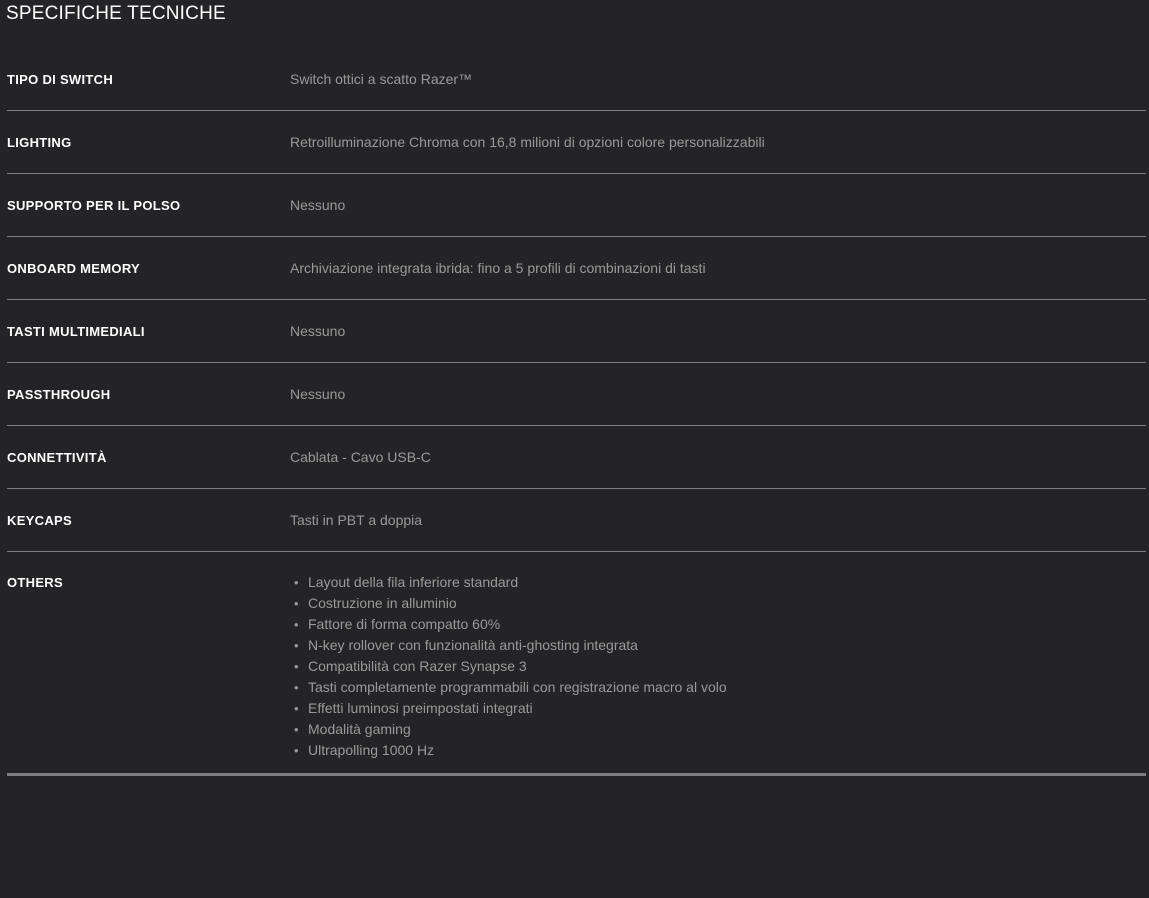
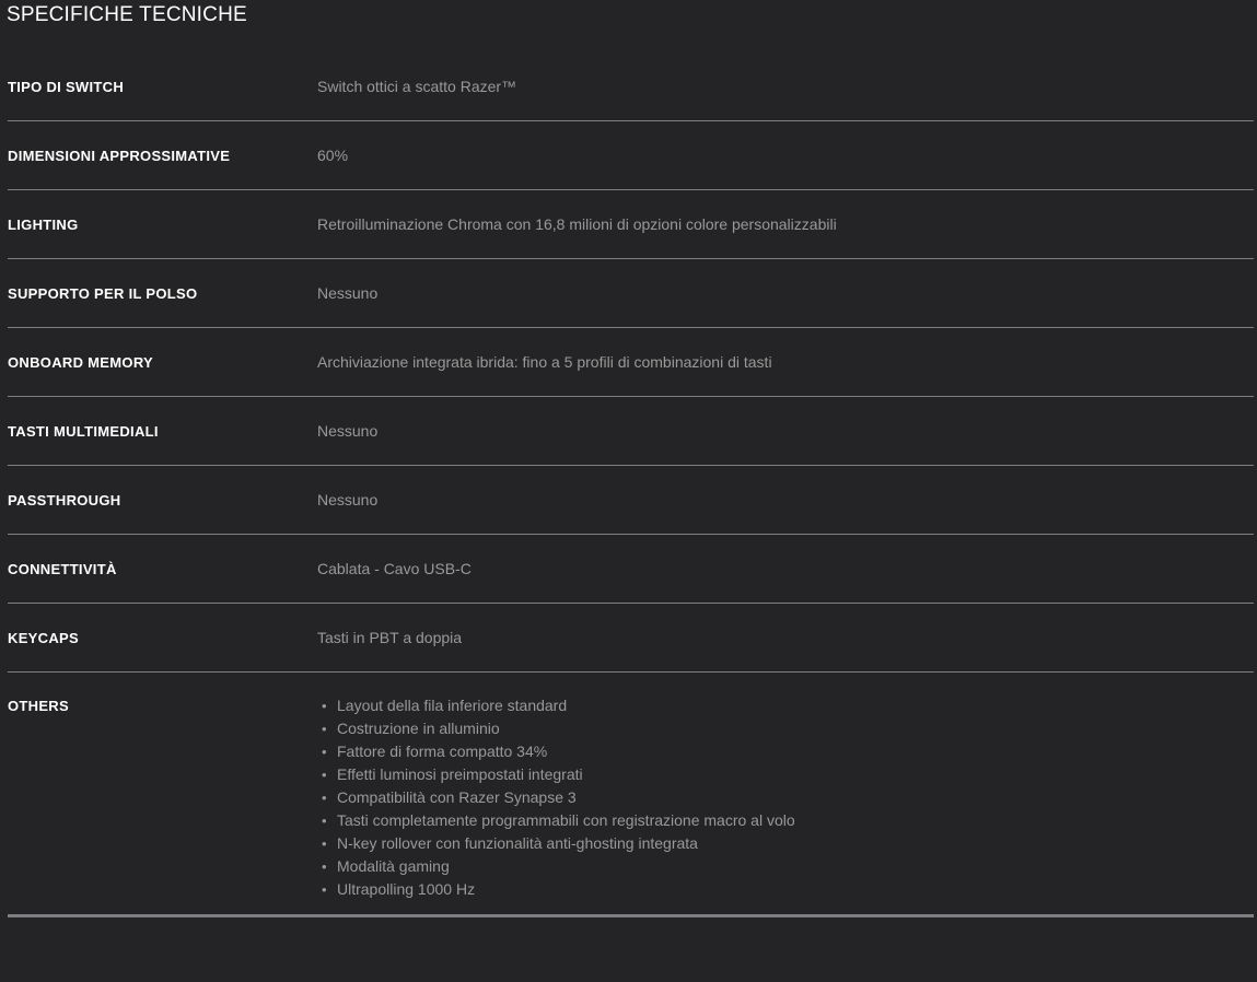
  SPECIFICHE TECNICHE
  TIPO DI SWITCH
  Switch ottici a scatto Razer™
+ DIMENSIONI APPROSSIMATIVE
+ 60%
  LIGHTING
  Retroilluminazione Chroma con 16,8 milioni di opzioni colore personalizzabili
  SUPPORTO PER IL POLSO
  Nessuno
  ONBOARD MEMORY
  Archiviazione integrata ibrida: fino a 5 profili di combinazioni di tasti
  TASTI MULTIMEDIALI
  Nessuno
  PASSTHROUGH
  Nessuno
  CONNETTIVITÀ
  Cablata - Cavo USB-C
  KEYCAPS
  Tasti in PBT a doppia
  OTHERS
  Layout della fila inferiore standard
  Costruzione in alluminio
- Fattore di forma compatto 60%
+ Fattore di forma compatto 34%
- N-key rollover con funzionalità anti-ghosting integrata
+ Effetti luminosi preimpostati integrati
  Compatibilità con Razer Synapse 3
  Tasti completamente programmabili con registrazione macro al volo
- Effetti luminosi preimpostati integrati
+ N-key rollover con funzionalità anti-ghosting integrata
  Modalità gaming
  Ultrapolling 1000 Hz
